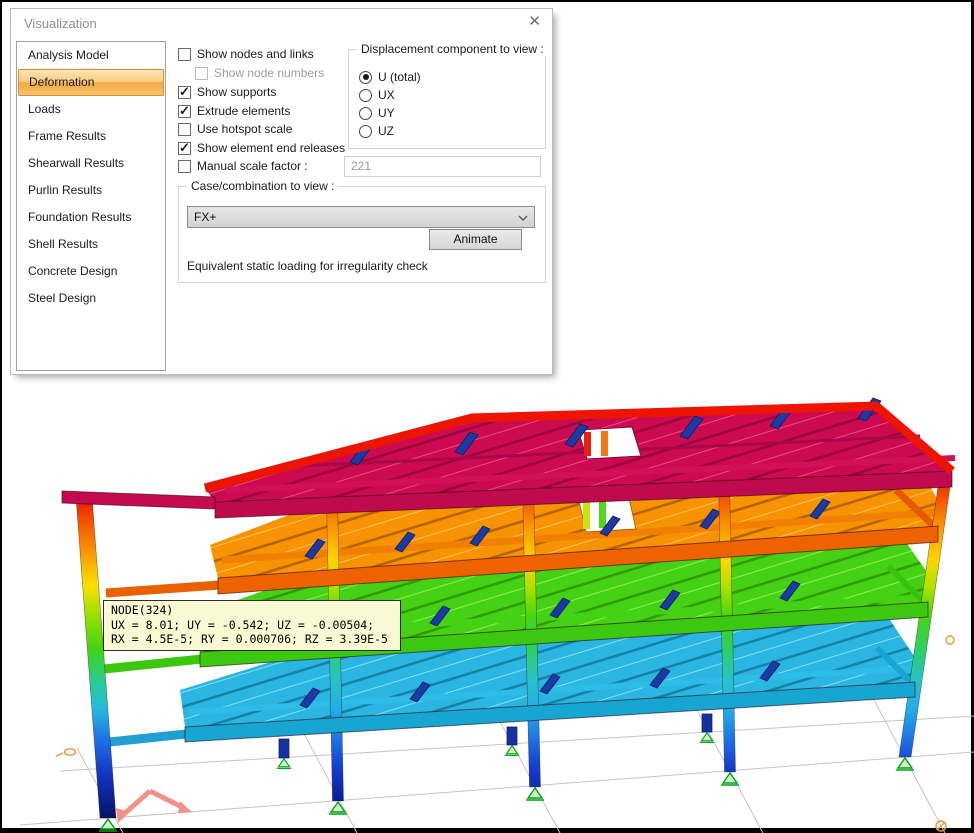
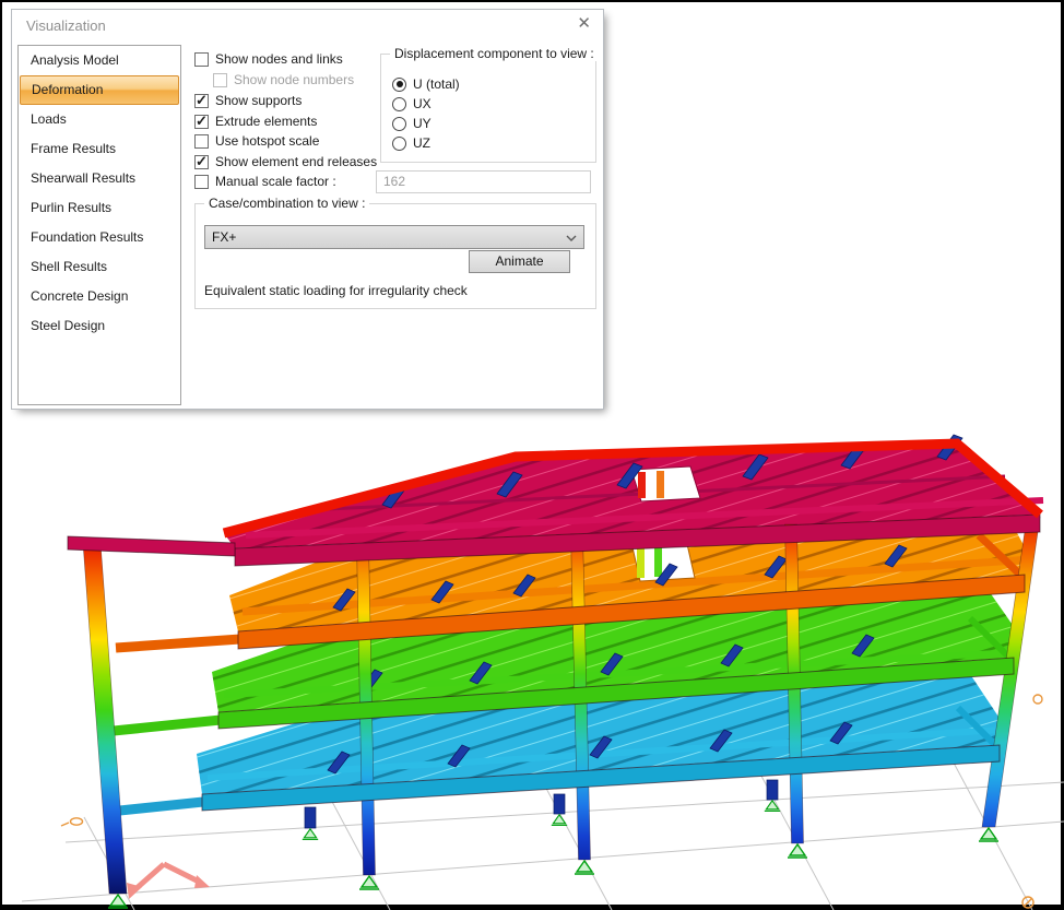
- NODE(324)
- UX = 8.01; UY = -0.542; UZ = -0.00504;
- RX = 4.5E-5; RY = 0.000706; RZ = 3.39E-5
  Visualization
  ✕
  Analysis Model
  Deformation
  Loads
  Frame Results
  Shearwall Results
  Purlin Results
  Foundation Results
  Shell Results
  Concrete Design
  Steel Design
  Show nodes and links
  Show node numbers
  Show supports
  Extrude elements
  Use hotspot scale
  Show element end releases
  Manual scale factor :
- 221
+ 162
  Displacement component to view :
  U (total)
  UX
  UY
  UZ
  Case/combination to view :
  FX+
  Animate
  Equivalent static loading for irregularity check
